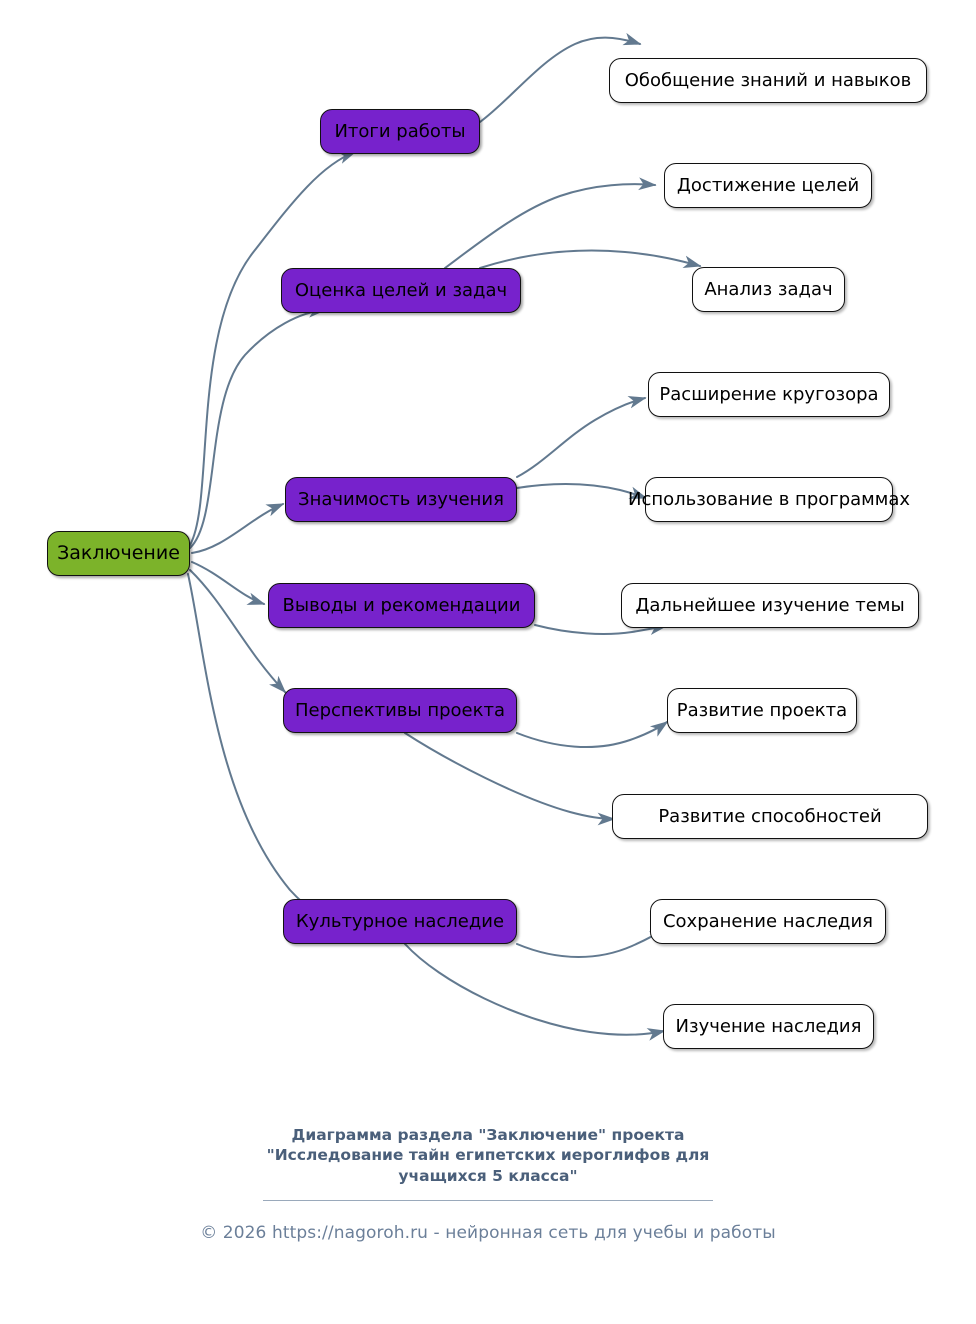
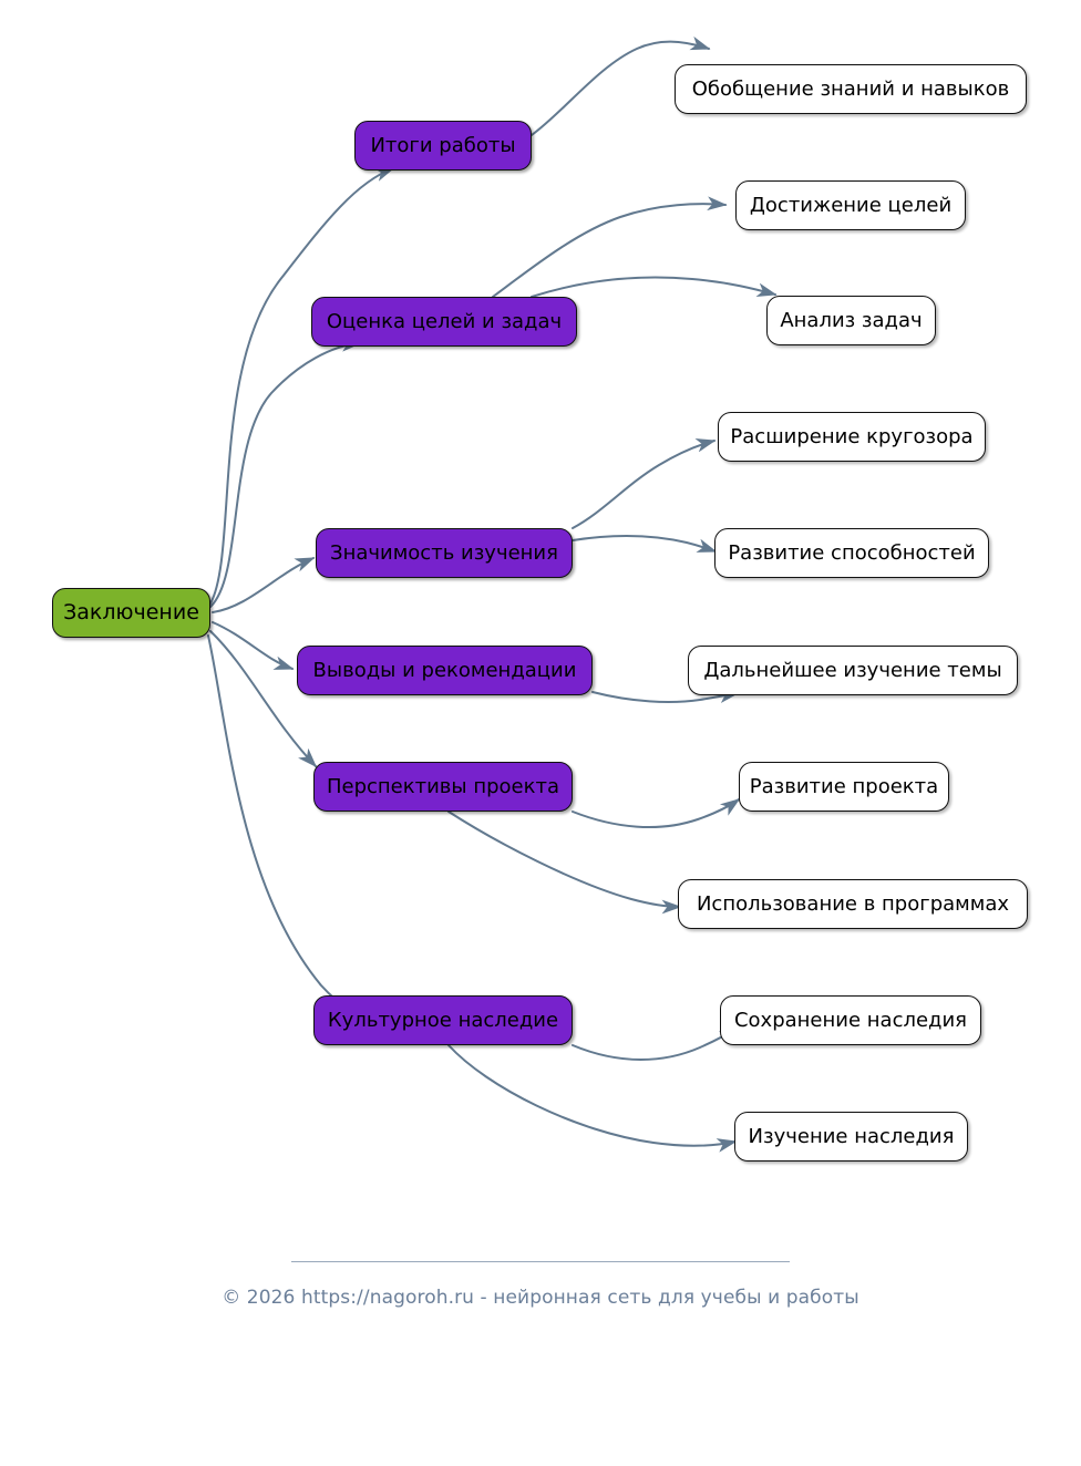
  Заключение
  Итоги работы
  Оценка целей и задач
  Значимость изучения
  Выводы и рекомендации
  Перспективы проекта
  Культурное наследие
  Обобщение знаний и навыков
  Достижение целей
  Анализ задач
  Расширение кругозора
- Использование в программах
+ Развитие способностей
  Дальнейшее изучение темы
  Развитие проекта
- Развитие способностей
+ Использование в программах
  Сохранение наследия
  Изучение наследия
- Диаграмма раздела "Заключение" проекта
- "Исследование тайн египетских иероглифов для
- учащихся 5 класса"
  © 2026 https://nagoroh.ru - нейронная сеть для учебы и работы
